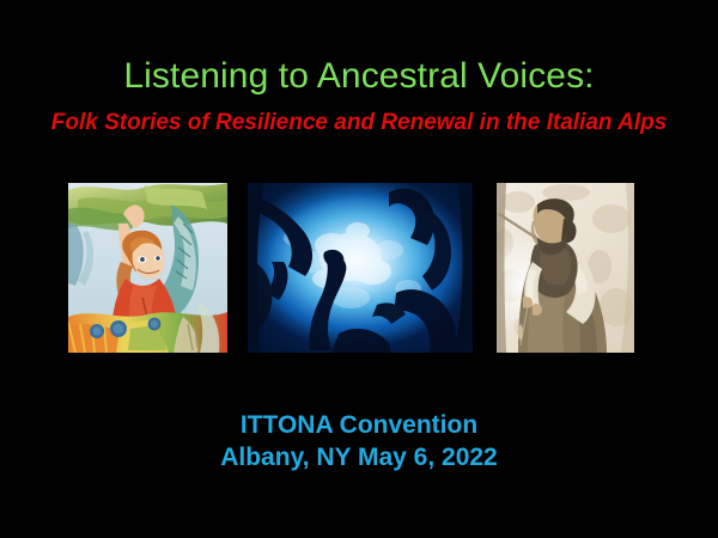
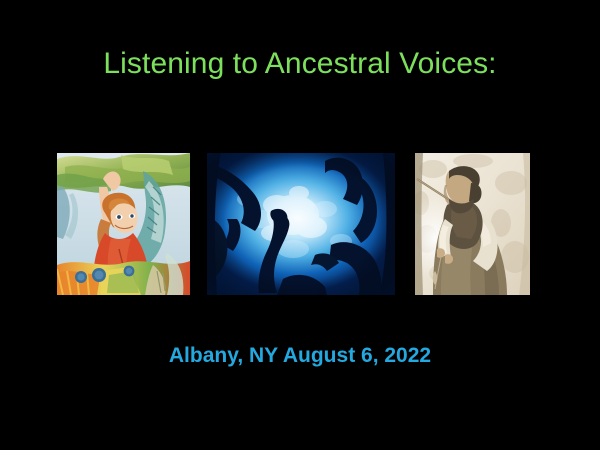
  Listening to Ancestral Voices:
- Folk Stories of Resilience and Renewal in the Italian Alps
- ITTONA Convention
- Albany, NY May 6, 2022
+ Albany, NY August 6, 2022
